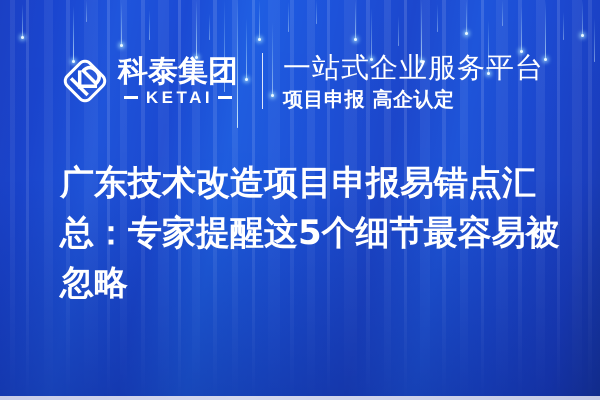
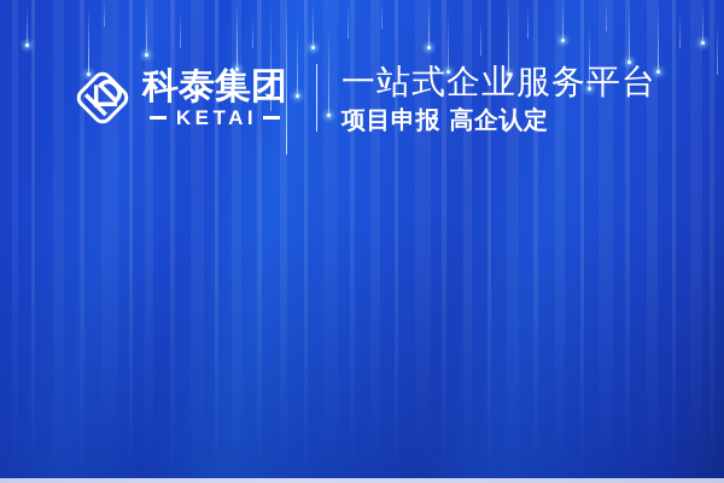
  科泰集团
  KETAI
  一站式企业服务平台
  项目申报 高企认定
- 广东技术改造项目申报易错点汇总：专家提醒这5个细节最容易被忽略
